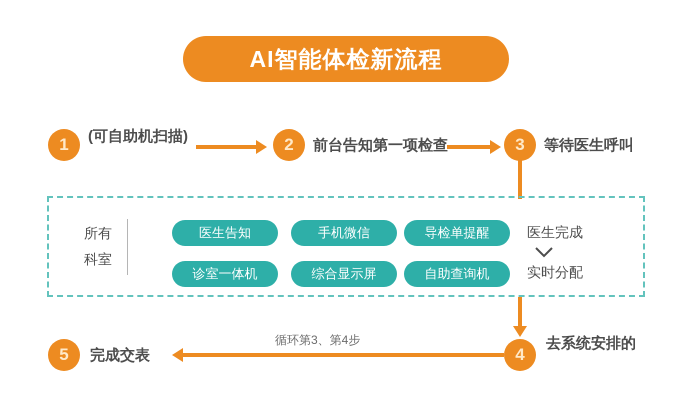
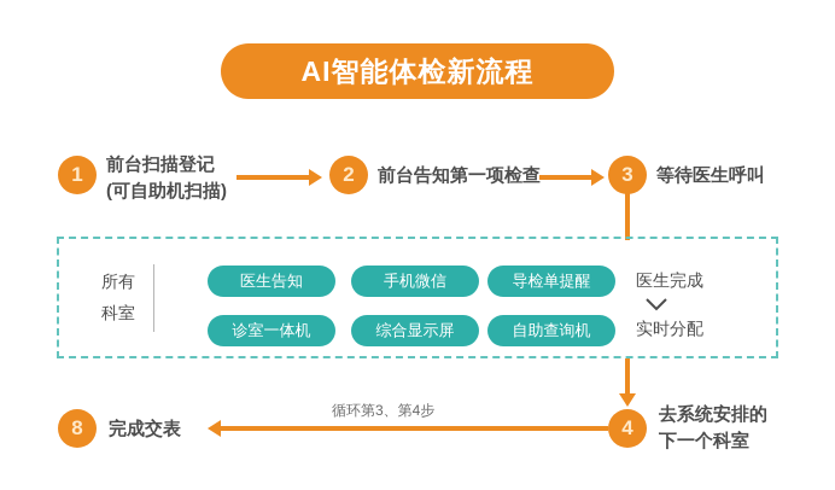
  AI智能体检新流程
  1
+ 前台扫描登记
  (可自助机扫描)
  2
  前台告知第一项检查
  3
  等待医生呼叫
  所有
  科室
  医生告知
  手机微信
  导检单提醒
  诊室一体机
  综合显示屏
  自助查询机
  医生完成
  实时分配
  4
  去系统安排的
+ 下一个科室
  循环第3、第4步
- 5
+ 8
  完成交表
